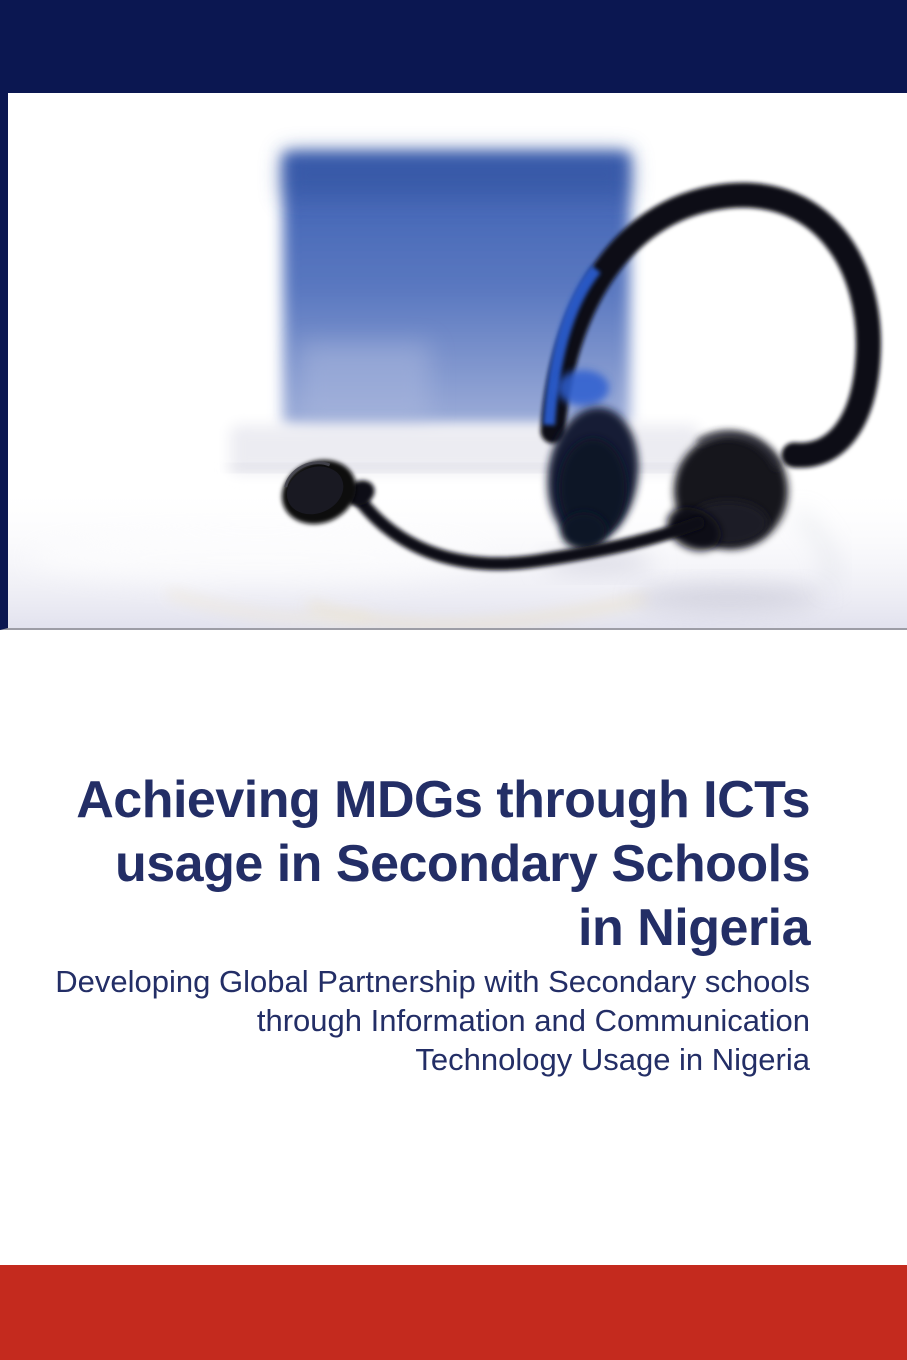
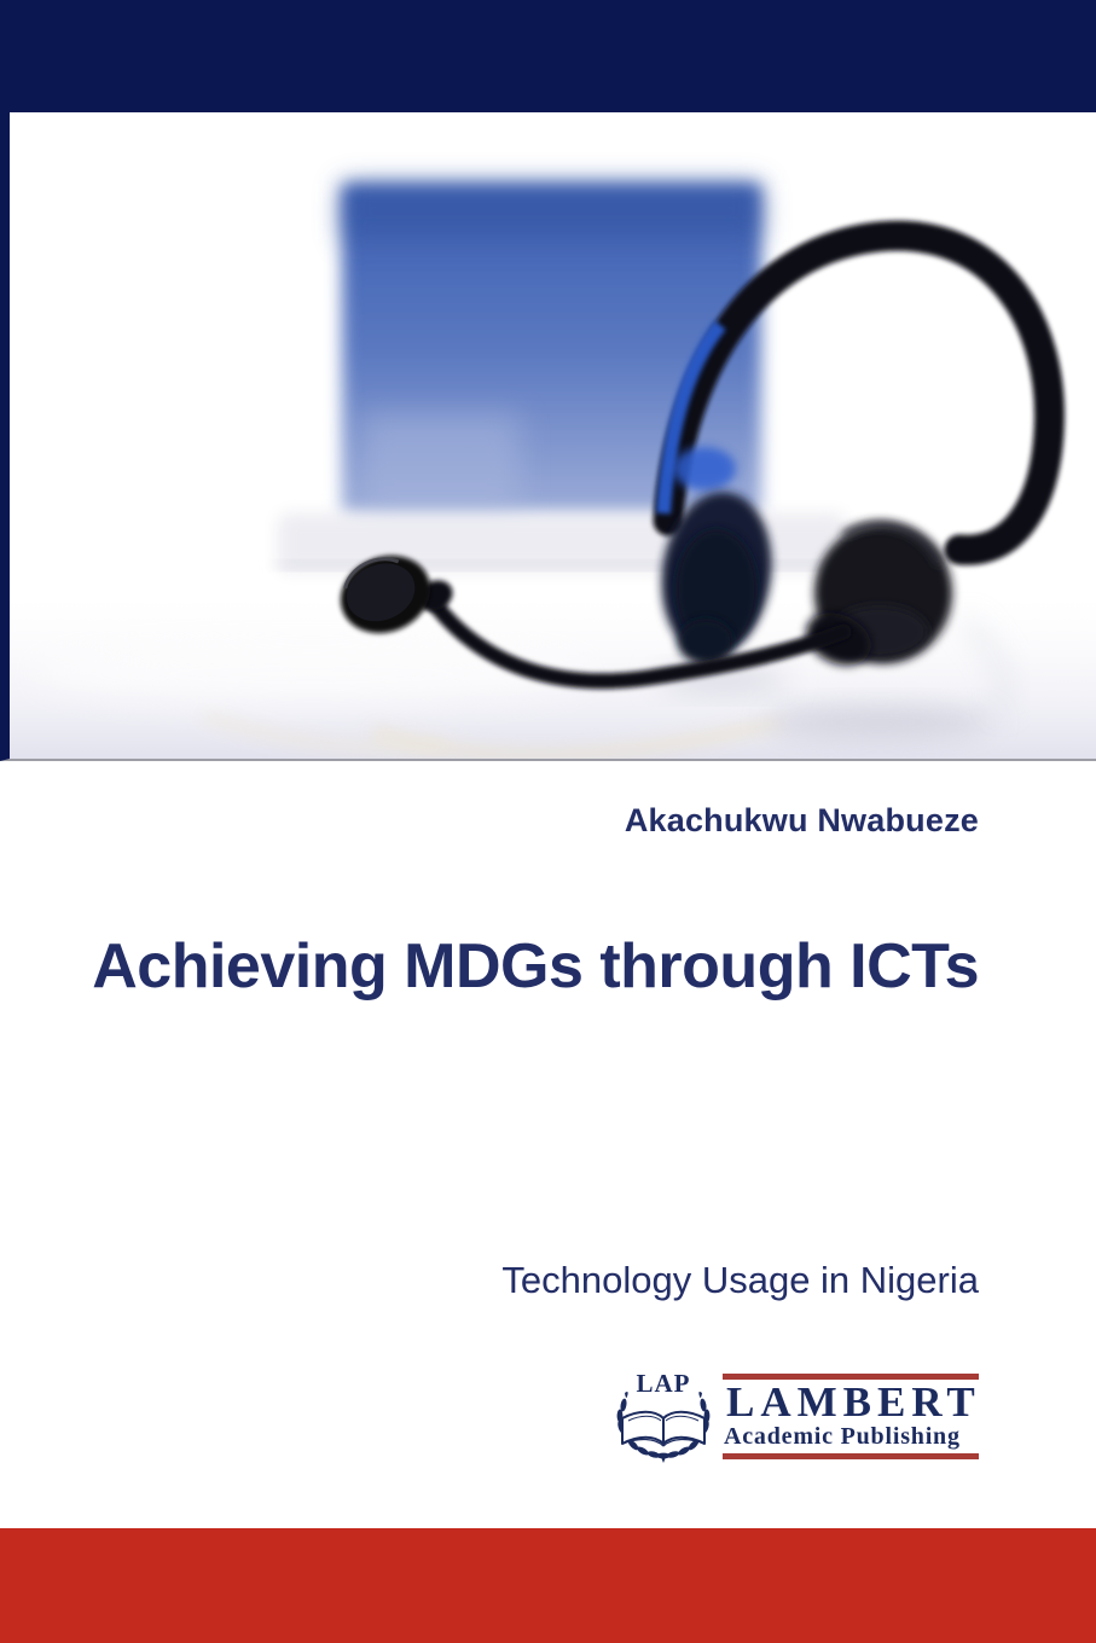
+ Akachukwu Nwabueze
  Achieving MDGs through ICTs
- usage in Secondary Schools
- in Nigeria
- Developing Global Partnership with Secondary schools
- through Information and Communication
  Technology Usage in Nigeria
+ LAP
+ LAMBERT
+ Academic Publishing
